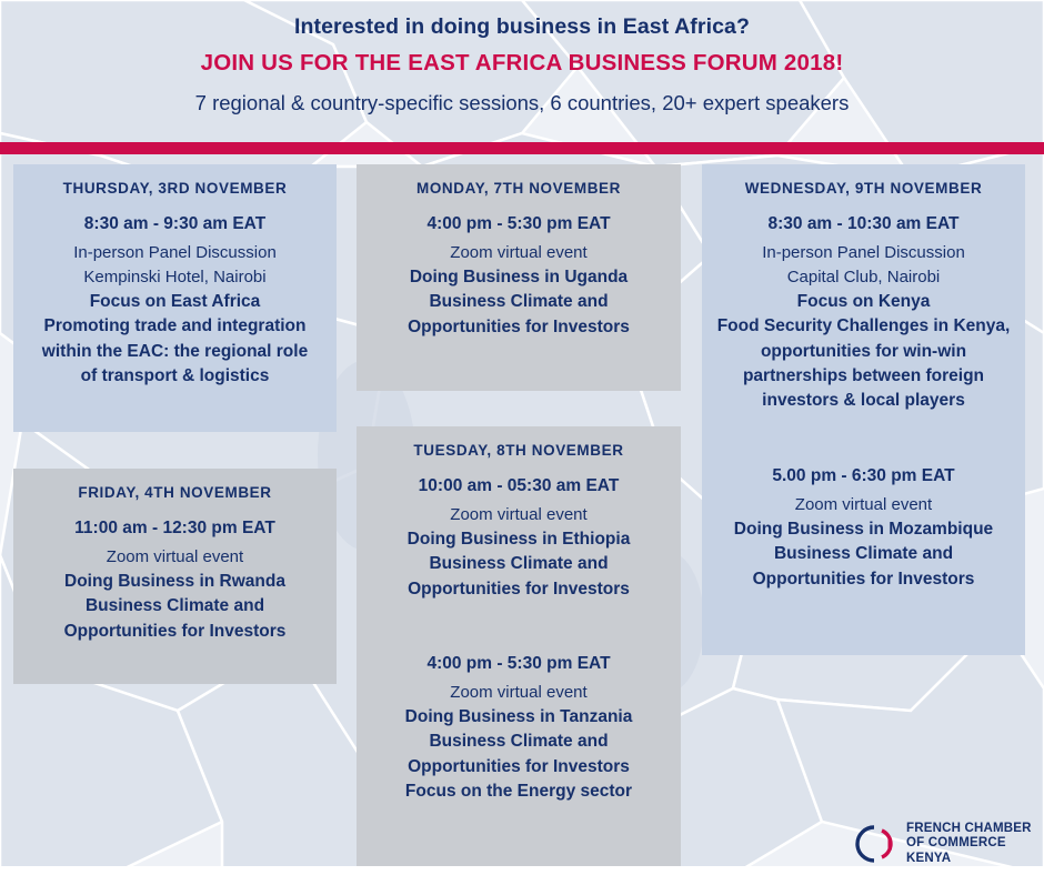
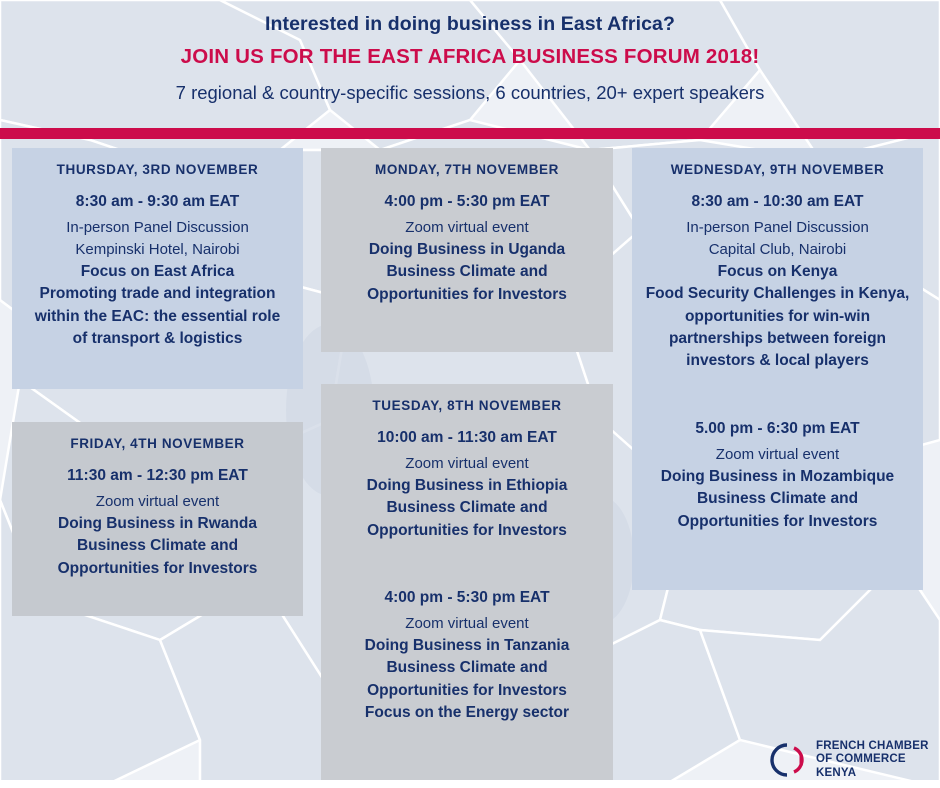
  Interested in doing business in East Africa?
  JOIN US FOR THE EAST AFRICA BUSINESS FORUM 2018!
  7 regional & country-specific sessions, 6 countries, 20+ expert speakers
  THURSDAY, 3RD NOVEMBER
  8:30 am - 9:30 am EAT
  In-person Panel Discussion
  Kempinski Hotel, Nairobi
  Focus on East Africa
  Promoting trade and integration
- within the EAC: the regional role
+ within the EAC: the essential role
  of transport & logistics
  FRIDAY, 4TH NOVEMBER
- 11:00 am - 12:30 pm EAT
+ 11:30 am - 12:30 pm EAT
  Zoom virtual event
  Doing Business in Rwanda
  Business Climate and
  Opportunities for Investors
  MONDAY, 7TH NOVEMBER
  4:00 pm - 5:30 pm EAT
  Zoom virtual event
  Doing Business in Uganda
  Business Climate and
  Opportunities for Investors
  TUESDAY, 8TH NOVEMBER
- 10:00 am - 05:30 am EAT
+ 10:00 am - 11:30 am EAT
  Zoom virtual event
  Doing Business in Ethiopia
  Business Climate and
  Opportunities for Investors
  4:00 pm - 5:30 pm EAT
  Zoom virtual event
  Doing Business in Tanzania
  Business Climate and
  Opportunities for Investors
  Focus on the Energy sector
  WEDNESDAY, 9TH NOVEMBER
  8:30 am - 10:30 am EAT
  In-person Panel Discussion
  Capital Club, Nairobi
  Focus on Kenya
  Food Security Challenges in Kenya,
  opportunities for win-win
  partnerships between foreign
  investors & local players
  5.00 pm - 6:30 pm EAT
  Zoom virtual event
  Doing Business in Mozambique
  Business Climate and
  Opportunities for Investors
  FRENCH CHAMBER
  OF COMMERCE
  KENYA
